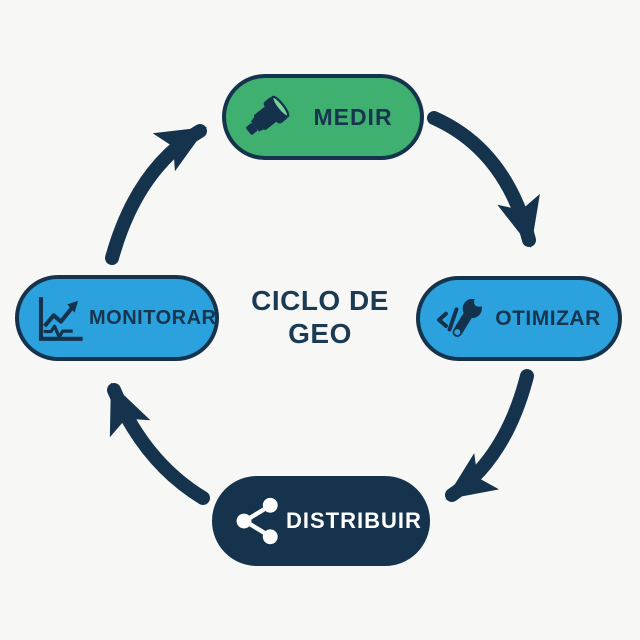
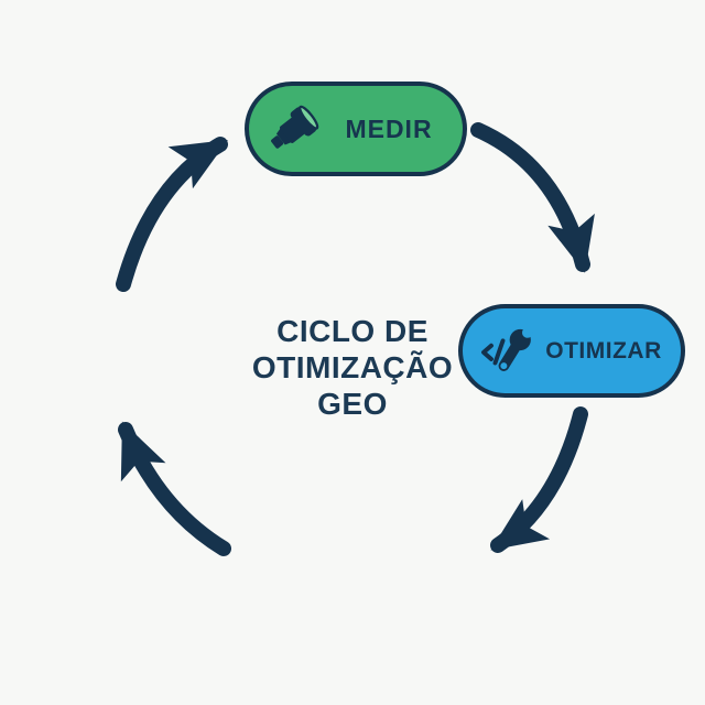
  MEDIR
  OTIMIZAR
- DISTRIBUIR
- MONITORAR
  CICLO DE
+ OTIMIZAÇÃO
  GEO
